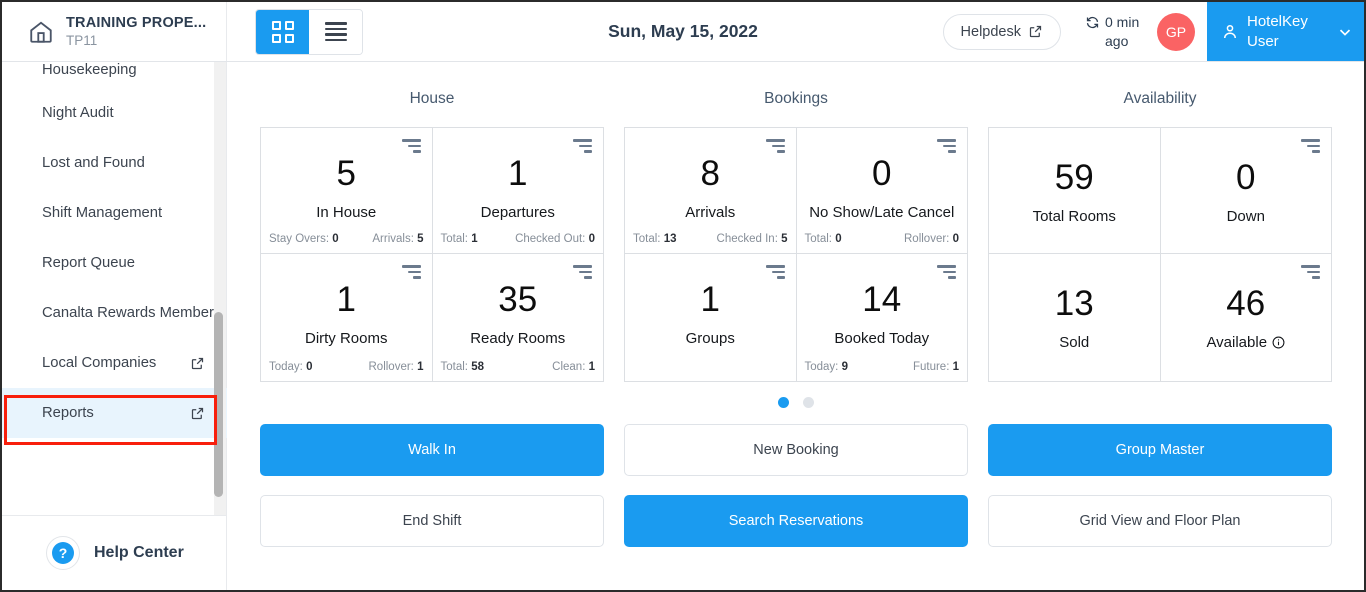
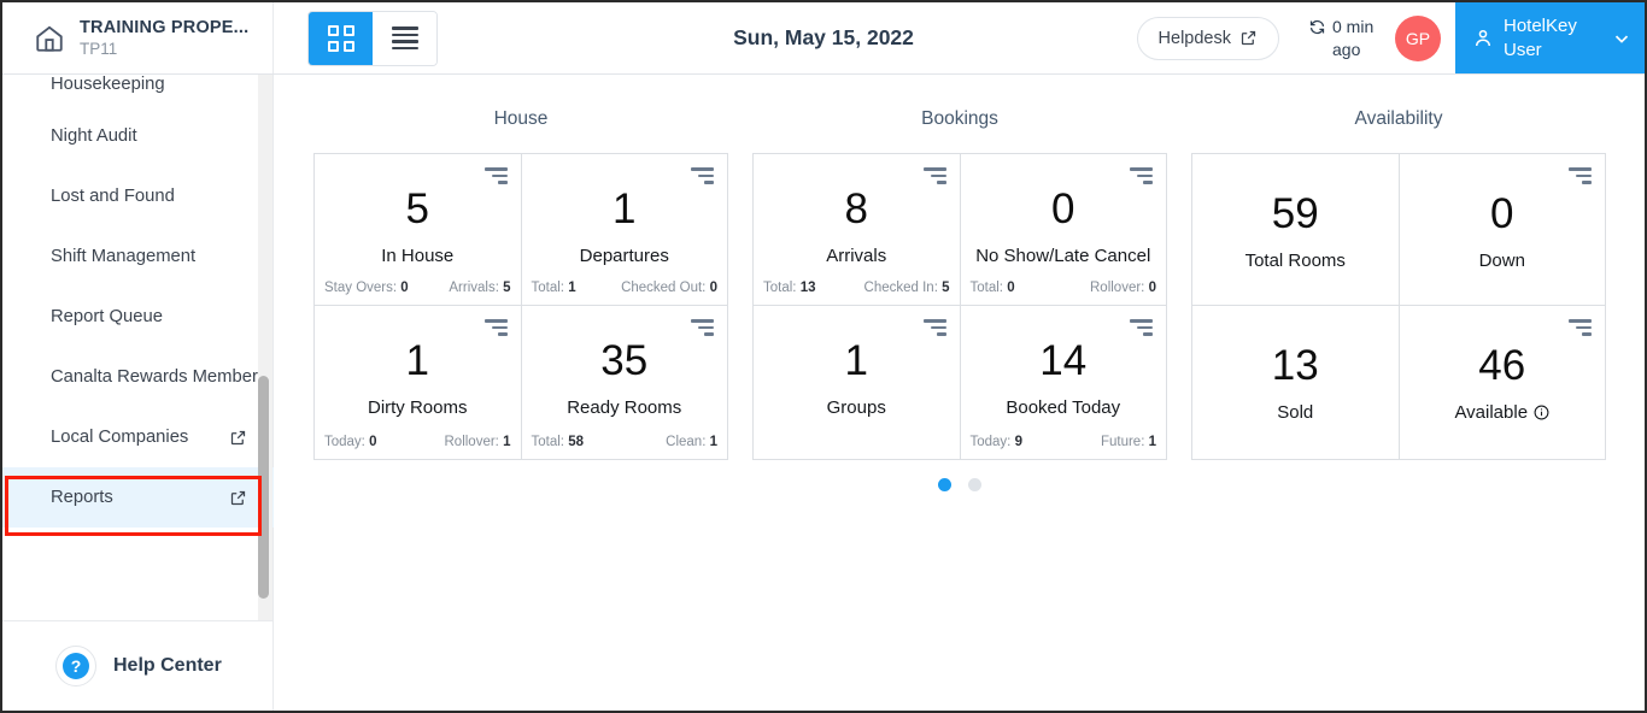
  TRAINING PROPE... TP11
  Sun, May 15, 2022
  Helpdesk
  0 min ago
  GP
  HotelKey User
  Housekeeping
  Night Audit
  Lost and Found
  Shift Management
  Report Queue
  Canalta Rewards Member
  Local Companies
  Reports
  ?
  Help Center
  House
  5
  In House
  Stay Overs: 0
  Arrivals: 5
  1
  Departures
  Total: 1
  Checked Out: 0
  1
  Dirty Rooms
  Today: 0
  Rollover: 1
  35
  Ready Rooms
  Total: 58
  Clean: 1
  Bookings
  8
  Arrivals
  Total: 13
  Checked In: 5
  0
  No Show/Late Cancel
  Total: 0
  Rollover: 0
  1
  Groups
  14
  Booked Today
  Today: 9
  Future: 1
  Availability
  59
  Total Rooms
  0
  Down
  13
  Sold
  46
  Available
- Walk In
- New Booking
- Group Master
- End Shift
- Search Reservations
- Grid View and Floor Plan
